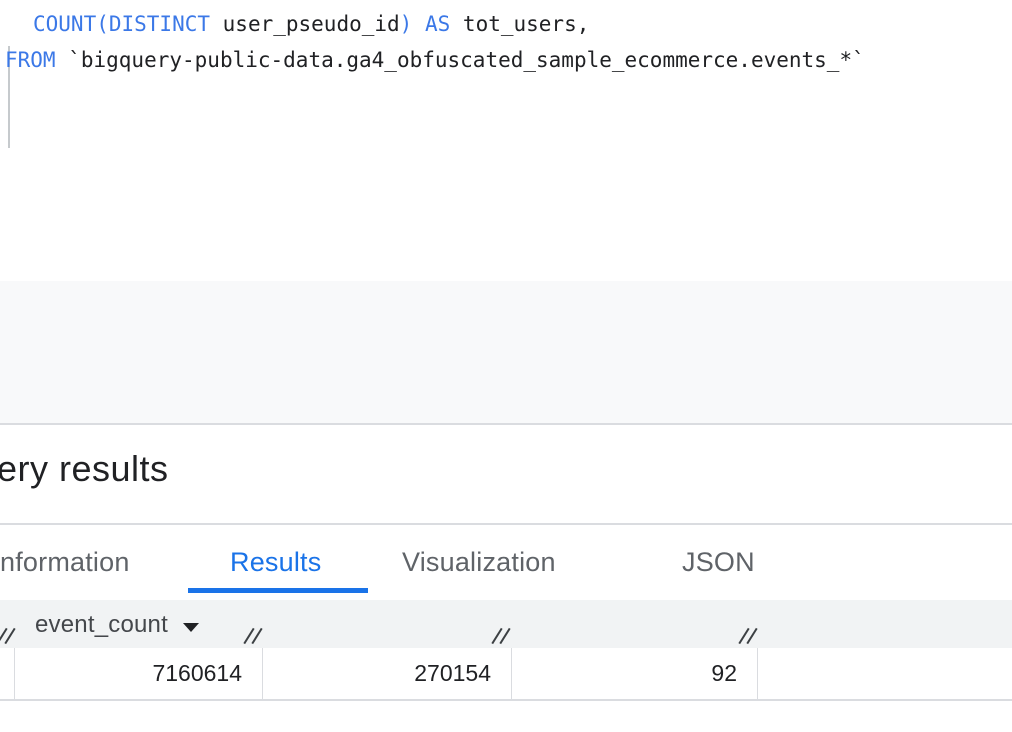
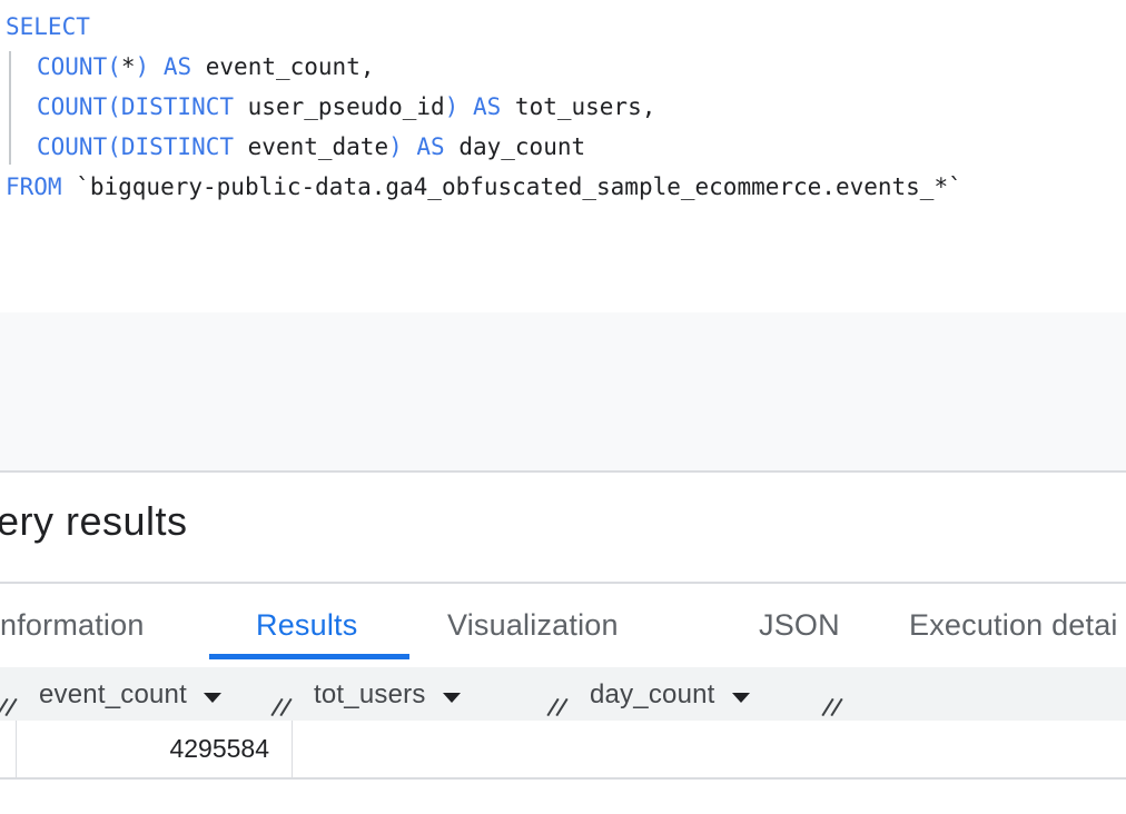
+ SELECT
+ COUNT(*) AS event_count,
  COUNT(DISTINCT user_pseudo_id) AS tot_users,
+ COUNT(DISTINCT event_date) AS day_count
  FROM `bigquery-public-data.ga4_obfuscated_sample_ecommerce.events_*`
  ery results
  nformation
  Results
  Visualization
  JSON
+ Execution detai
  event_count
+ tot_users
+ day_count
- 7160614
+ 4295584
- 270154
- 92
